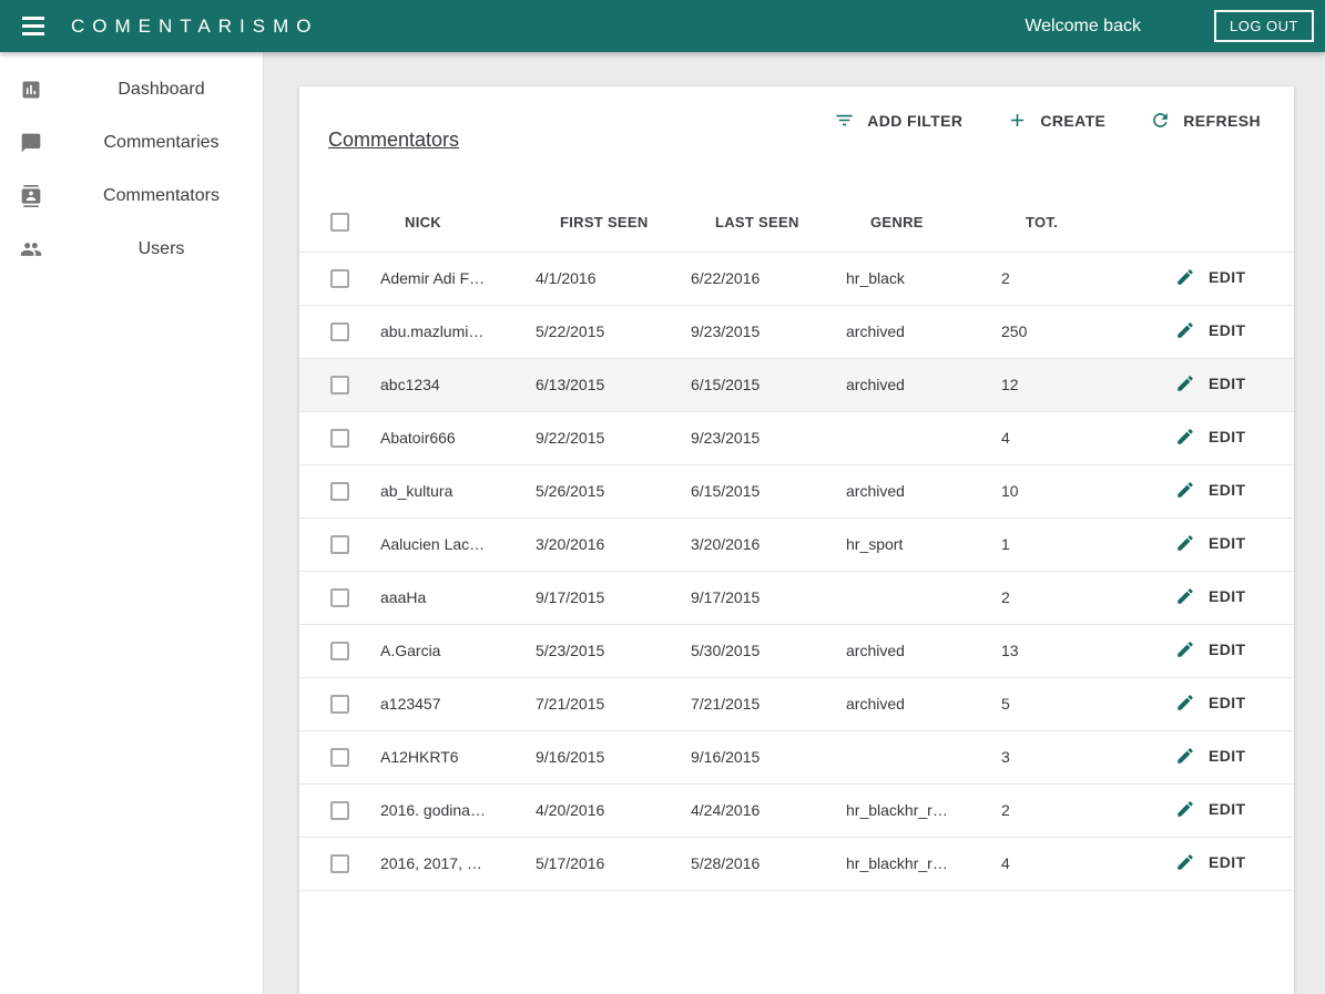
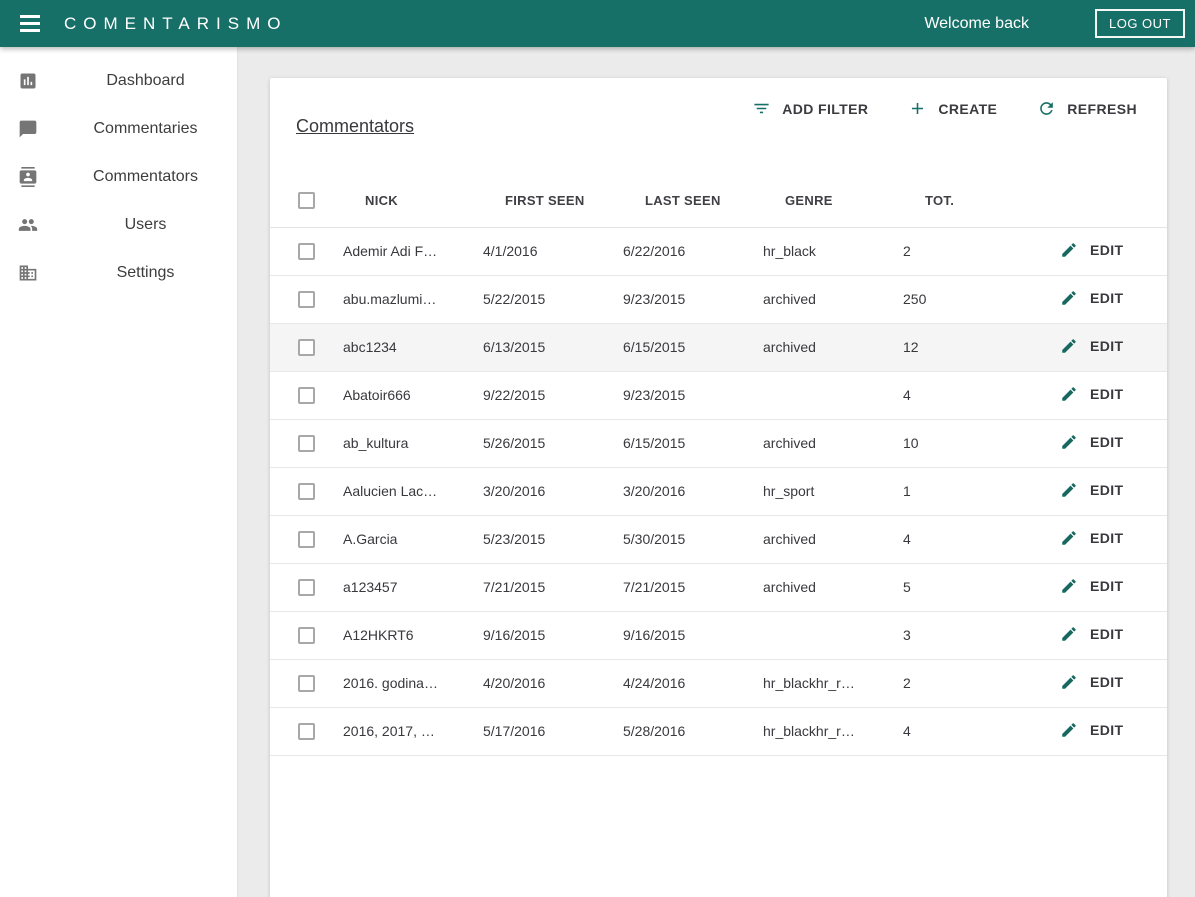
  COMENTARISMO
  Welcome back
  LOG OUT
  Dashboard
  Commentaries
  Commentators
  Users
+ Settings
  Commentators
  ADD FILTER
  CREATE
  REFRESH
  	NICK	FIRST SEEN	LAST SEEN	GENRE	TOT.
  	Ademir Adi F…	4/1/2016	6/22/2016	hr_black	2	EDIT
  	abu.mazlumi…	5/22/2015	9/23/2015	archived	250	EDIT
  	abc1234	6/13/2015	6/15/2015	archived	12	EDIT
  	Abatoir666	9/22/2015	9/23/2015		4	EDIT
  	ab_kultura	5/26/2015	6/15/2015	archived	10	EDIT
  	Aalucien Lac…	3/20/2016	3/20/2016	hr_sport	1	EDIT
- 	aaaHa	9/17/2015	9/17/2015		2	EDIT
- 	A.Garcia	5/23/2015	5/30/2015	archived	13	EDIT
+ 	A.Garcia	5/23/2015	5/30/2015	archived	4	EDIT
  	a123457	7/21/2015	7/21/2015	archived	5	EDIT
  	A12HKRT6	9/16/2015	9/16/2015		3	EDIT
  	2016. godina…	4/20/2016	4/24/2016	hr_blackhr_r…	2	EDIT
  	2016, 2017, …	5/17/2016	5/28/2016	hr_blackhr_r…	4	EDIT
